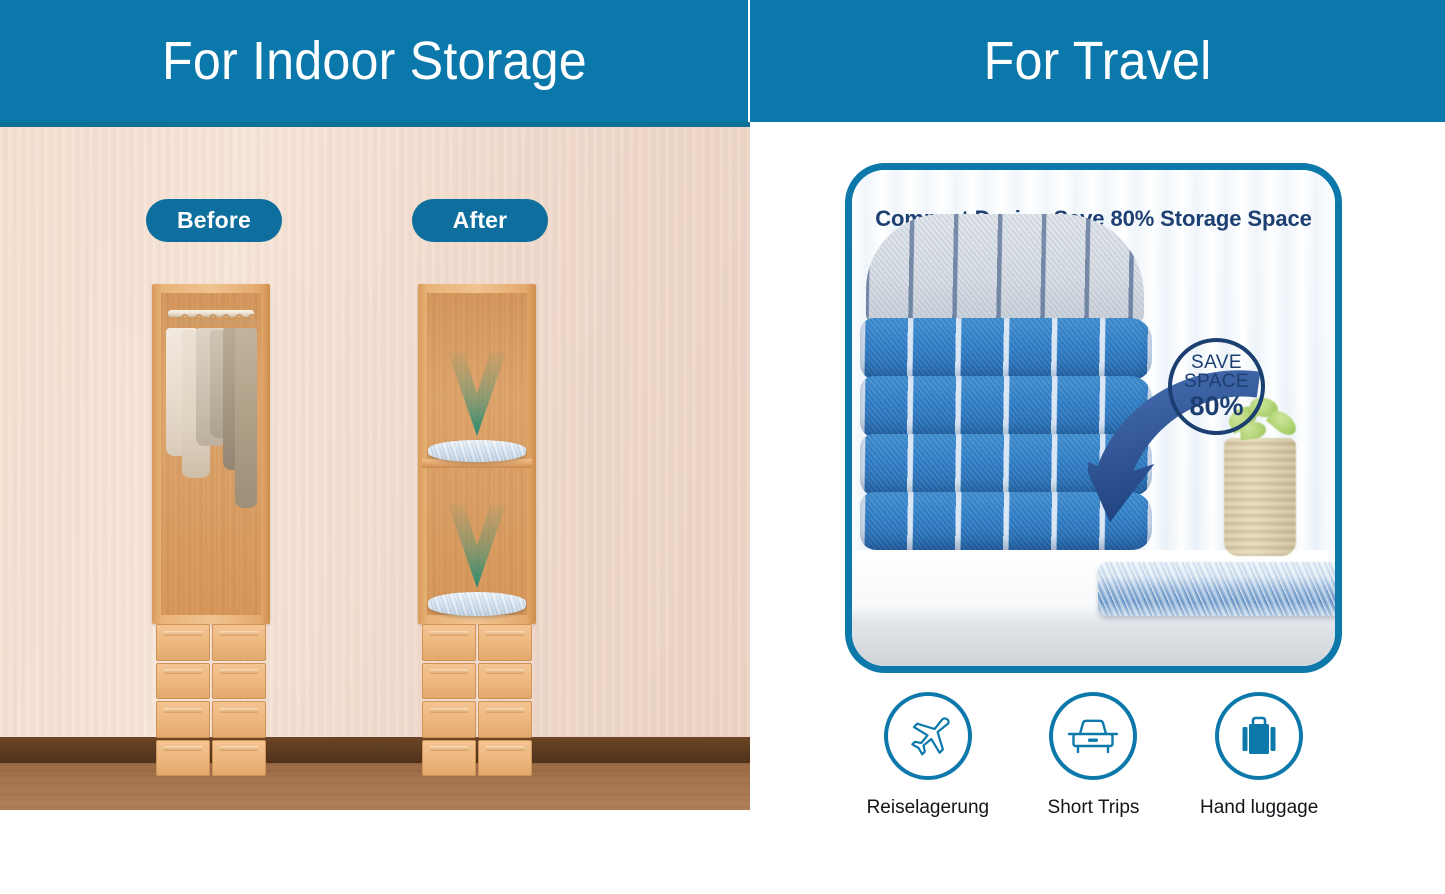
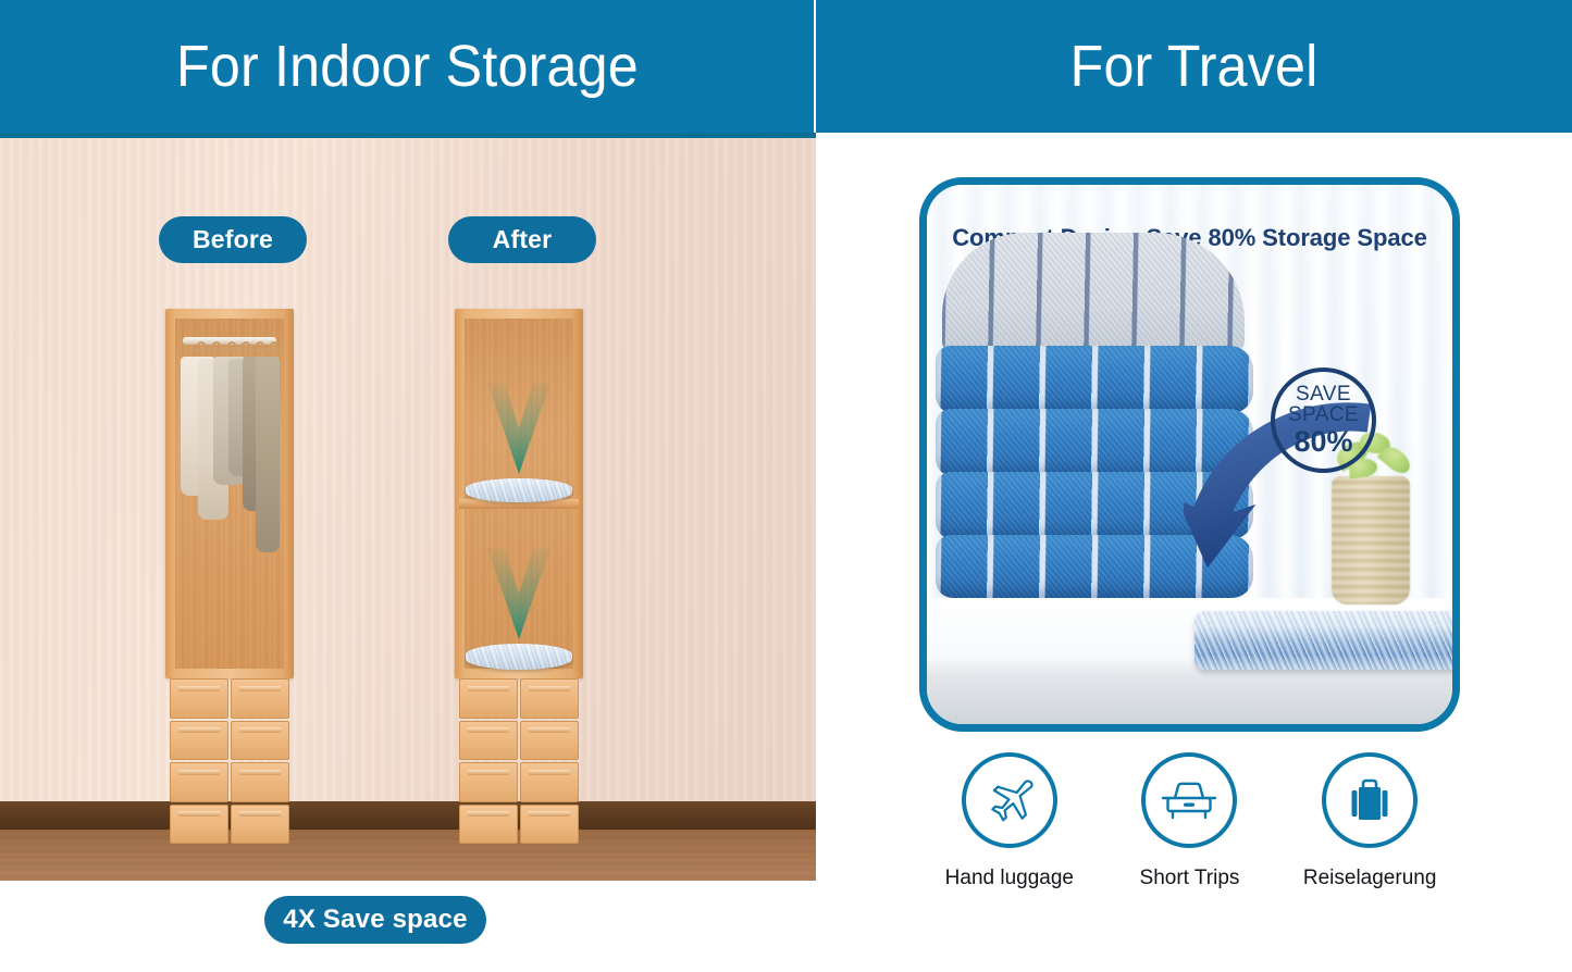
  For Indoor Storage
  For Travel
  Before
  After
+ 4X Save space
  SAVE
  SPACE
  80%
- Reiselagerung
+ Hand luggage
  Short Trips
- Hand luggage
+ Reiselagerung
